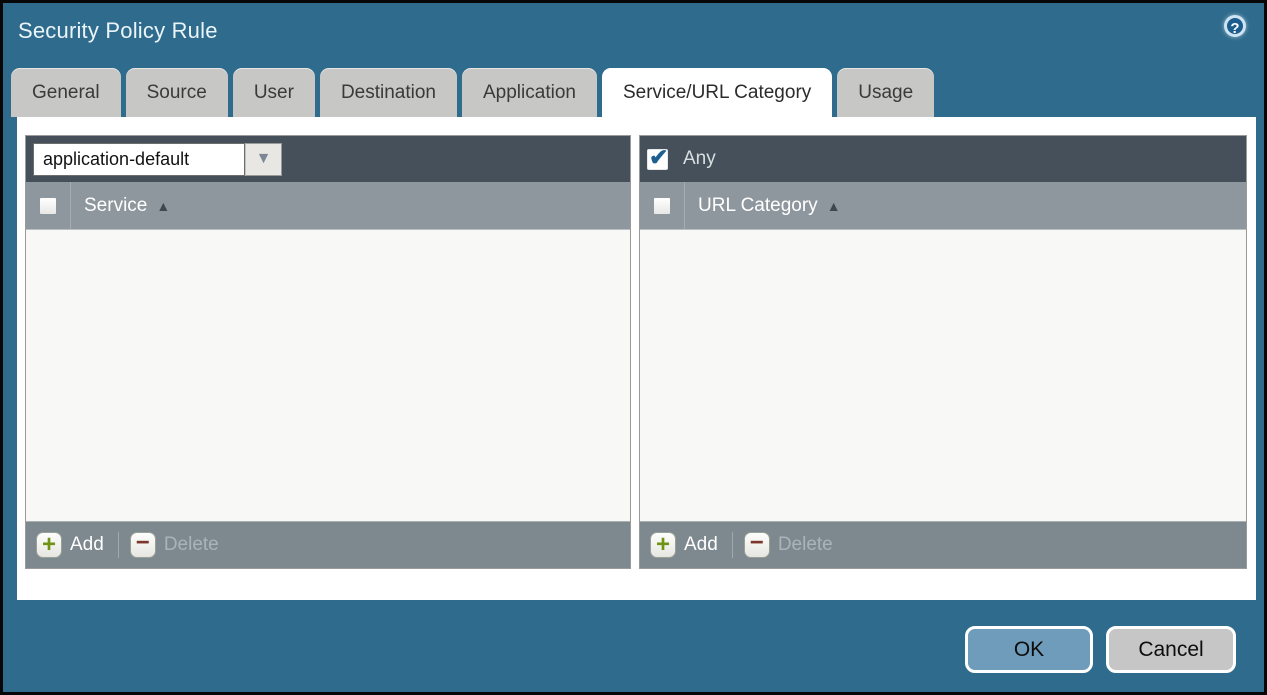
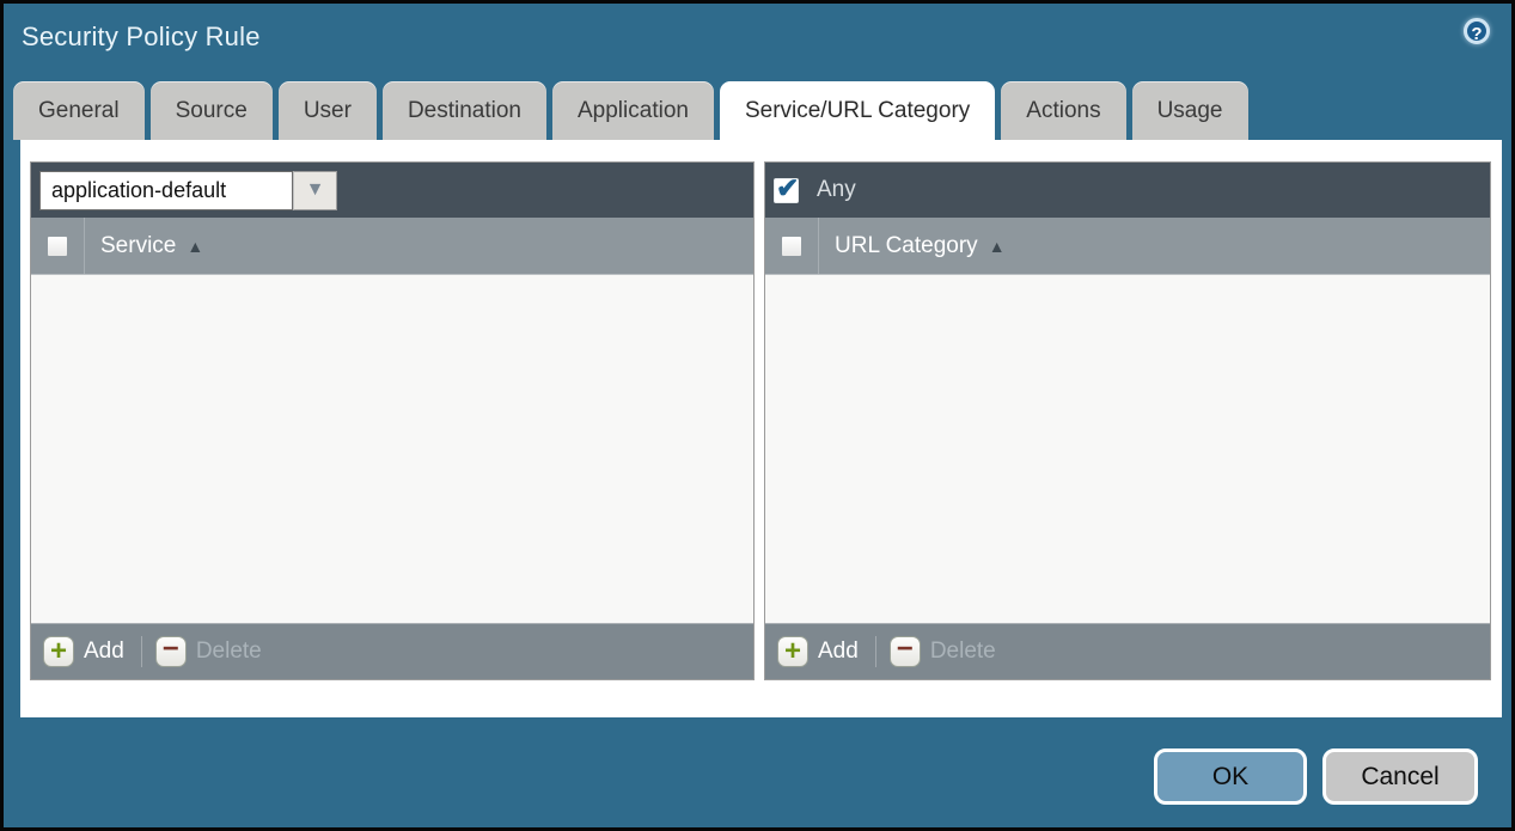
  Security Policy Rule
  ?
  General
  Source
  User
  Destination
  Application
  Service/URL Category
+ Actions
  Usage
  application-default
  ▼
  Service
  ▲
  +
  Add
  −
  Delete
  ✔
  Any
  URL Category
  ▲
  +
  Add
  −
  Delete
  OK
  Cancel
